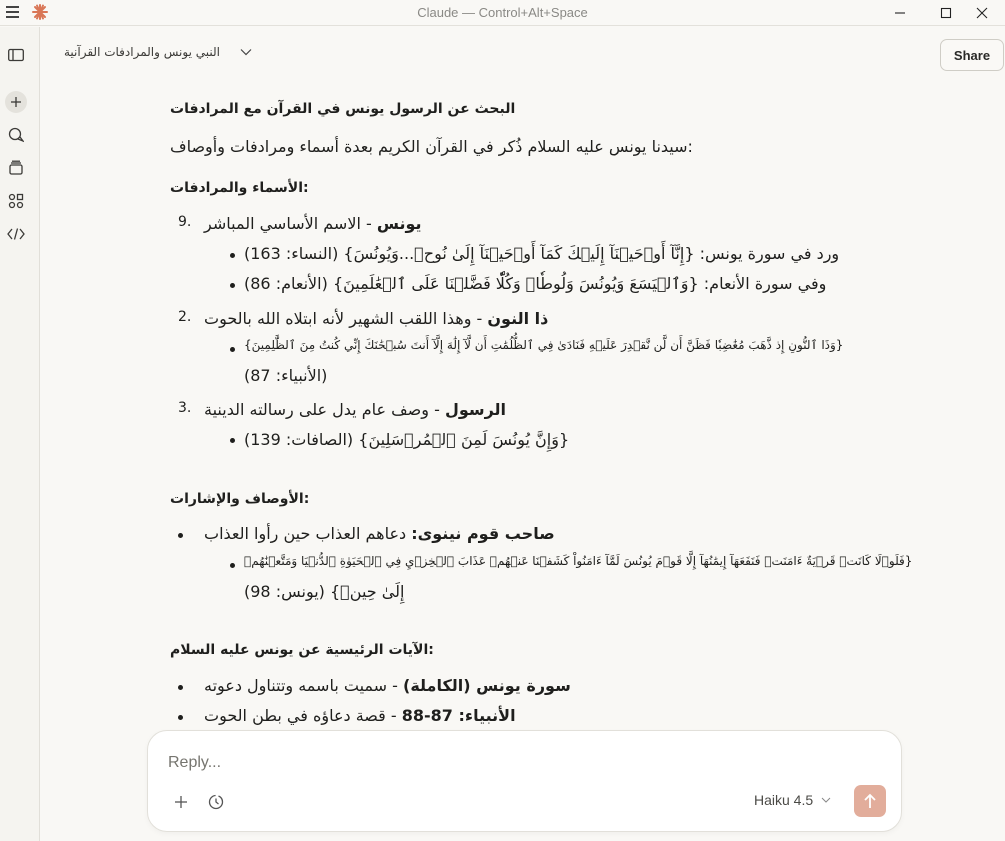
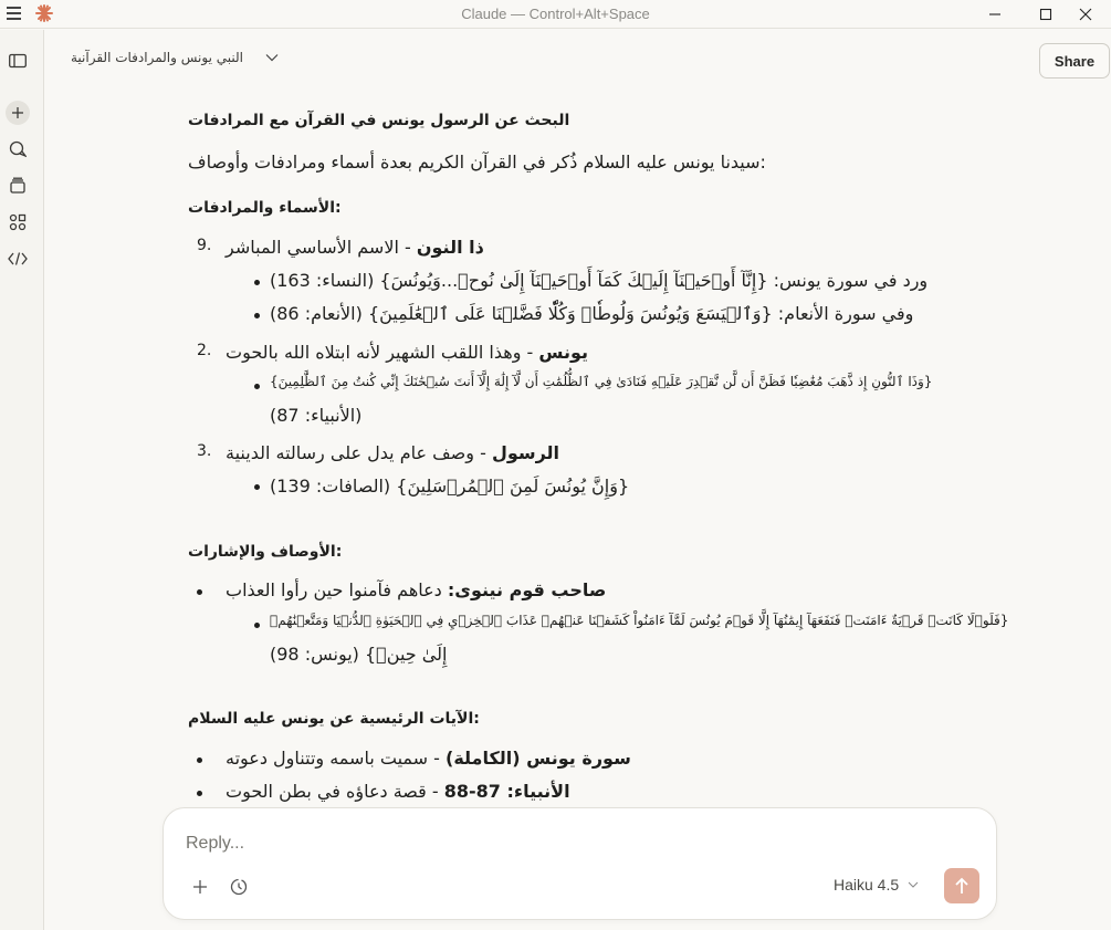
  Claude — Control+Alt+Space
  النبي يونس والمرادفات القرآنية
  Share
  البحث عن الرسول يونس في القرآن مع المرادفات
  :سيدنا يونس عليه السلام ذُكر في القرآن الكريم بعدة أسماء ومرادفات وأوصاف
  :الأسماء والمرادفات
  9.
- يونس - الاسم الأساسي المباشر
+ ذا النون - الاسم الأساسي المباشر
  ورد في سورة يونس: {إِنَّآ أَوۡحَيۡنَآ إِلَيۡكَ كَمَآ أَوۡحَيۡنَآ إِلَىٰ نُوحٖ...وَيُونُسَ} (النساء: 163)
  وفي سورة الأنعام: {وَٱلۡيَسَعَ وَيُونُسَ وَلُوطٗاۚ وَكُلّٗا فَضَّلۡنَا عَلَى ٱلۡعَٰلَمِينَ} (الأنعام: 86)
  2.
- ذا النون - وهذا اللقب الشهير لأنه ابتلاه الله بالحوت
+ يونس - وهذا اللقب الشهير لأنه ابتلاه الله بالحوت
  {وَذَا ٱلنُّونِ إِذ ذَّهَبَ مُغَٰضِبٗا فَظَنَّ أَن لَّن نَّقۡدِرَ عَلَيۡهِ فَنَادَىٰ فِي ٱلظُّلُمَٰتِ أَن لَّآ إِلَٰهَ إِلَّآ أَنتَ سُبۡحَٰنَكَ إِنِّي كُنتُ مِنَ ٱلظَّٰلِمِينَ}
  (الأنبياء: 87)
  3.
  الرسول - وصف عام يدل على رسالته الدينية
  {وَإِنَّ يُونُسَ لَمِنَ ٱلۡمُرۡسَلِينَ} (الصافات: 139)
  :الأوصاف والإشارات
- صاحب قوم نينوى: دعاهم العذاب حين رأوا العذاب
+ صاحب قوم نينوى: دعاهم فآمنوا حين رأوا العذاب
  {فَلَوۡلَا كَانَتۡ قَرۡيَةٌ ءَامَنَتۡ فَنَفَعَهَآ إِيمَٰنُهَآ إِلَّا قَوۡمَ يُونُسَ لَمَّآ ءَامَنُواْ كَشَفۡنَا عَنۡهُمۡ عَذَابَ ٱلۡخِزۡيِ فِي ٱلۡحَيَوٰةِ ٱلدُّنۡيَا وَمَتَّعۡنَٰهُمۡ
  إِلَىٰ حِينٖ} (يونس: 98)
  :الآيات الرئيسية عن يونس عليه السلام
  سورة يونس (الكاملة) - سميت باسمه وتتناول دعوته
  الأنبياء: 87-88 - قصة دعاؤه في بطن الحوت
  Reply...
  Haiku 4.5
